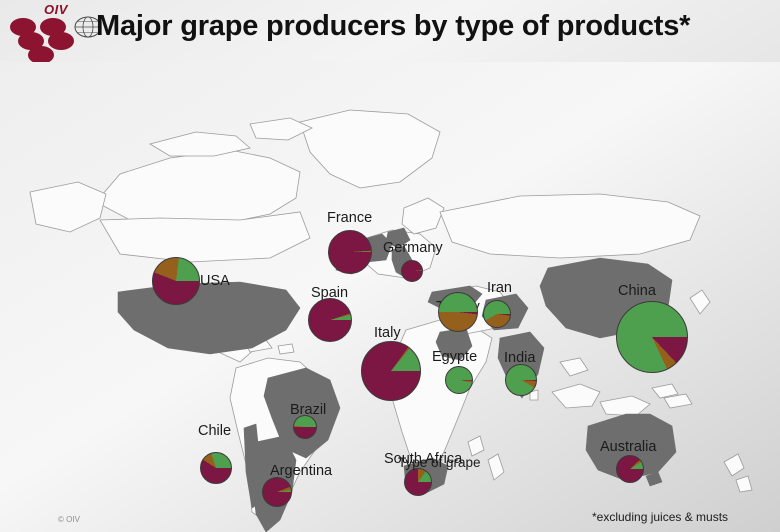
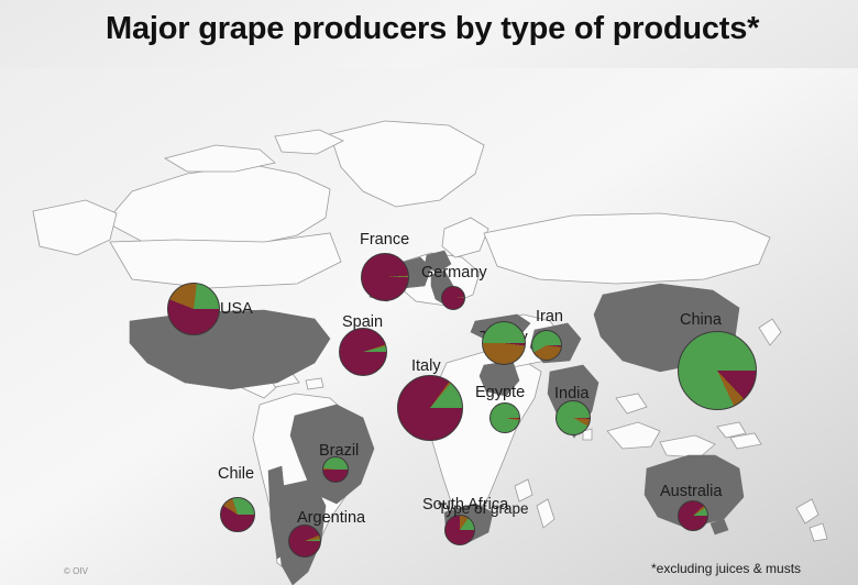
- OIV
  Major grape producers by type of products*
  China
  Italy
  USA
  France
  Spain
  Iran
  India
  Argentina
  Chile
  South Africa
  Australia
  Germany
  Brazil
  Egypte
  Type of grape
  *excluding juices & musts
  © OIV
